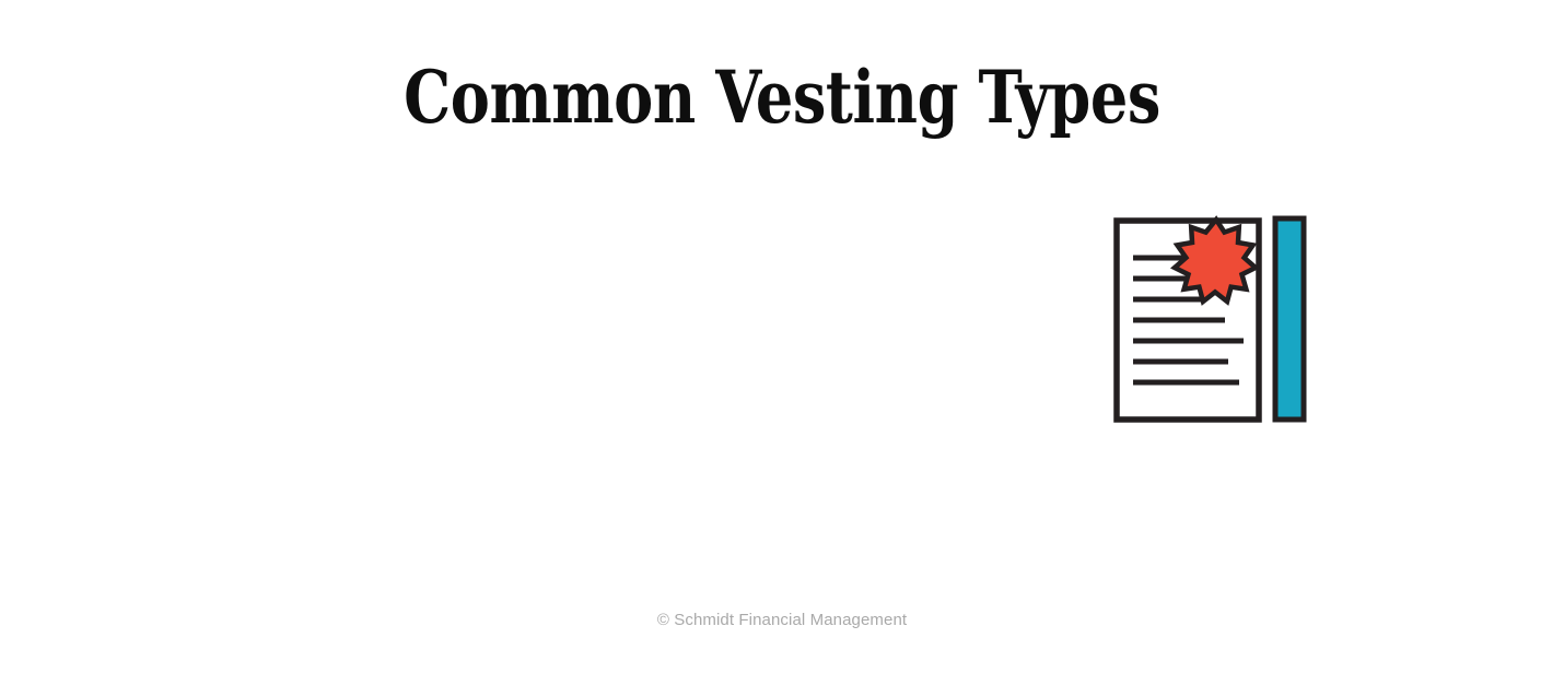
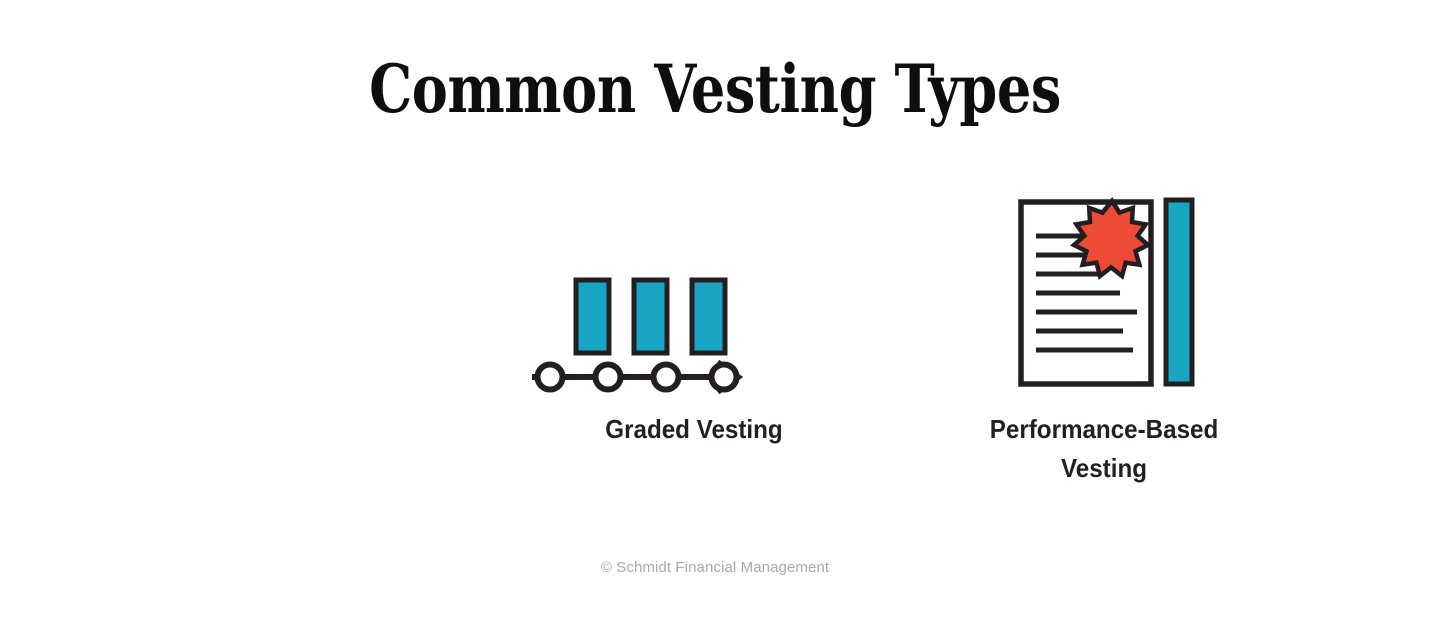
  Common Vesting Types
+ Graded Vesting
+ Performance-Based Vesting
  © Schmidt Financial Management
